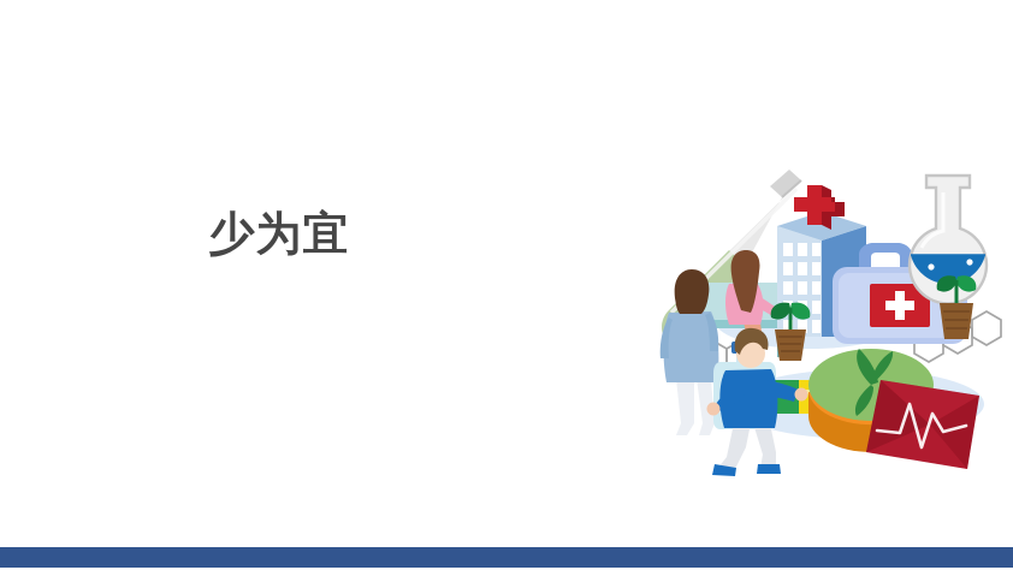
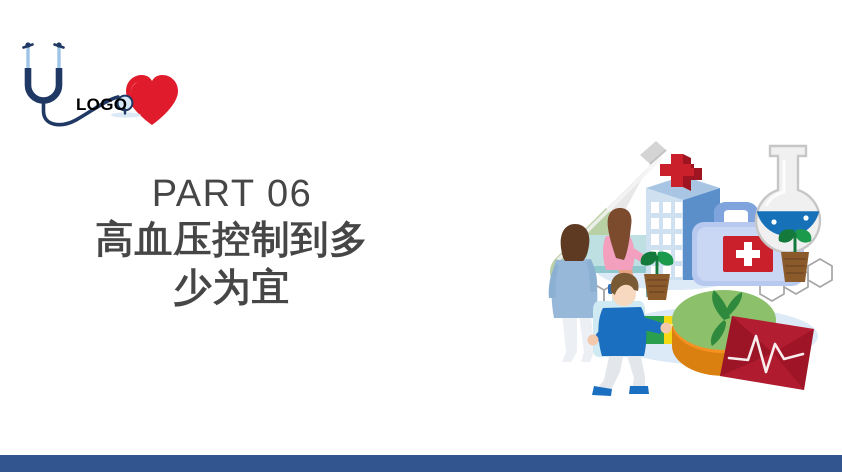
+ LOGO
+ PART 06
+ 高血压控制到多
  少为宜
